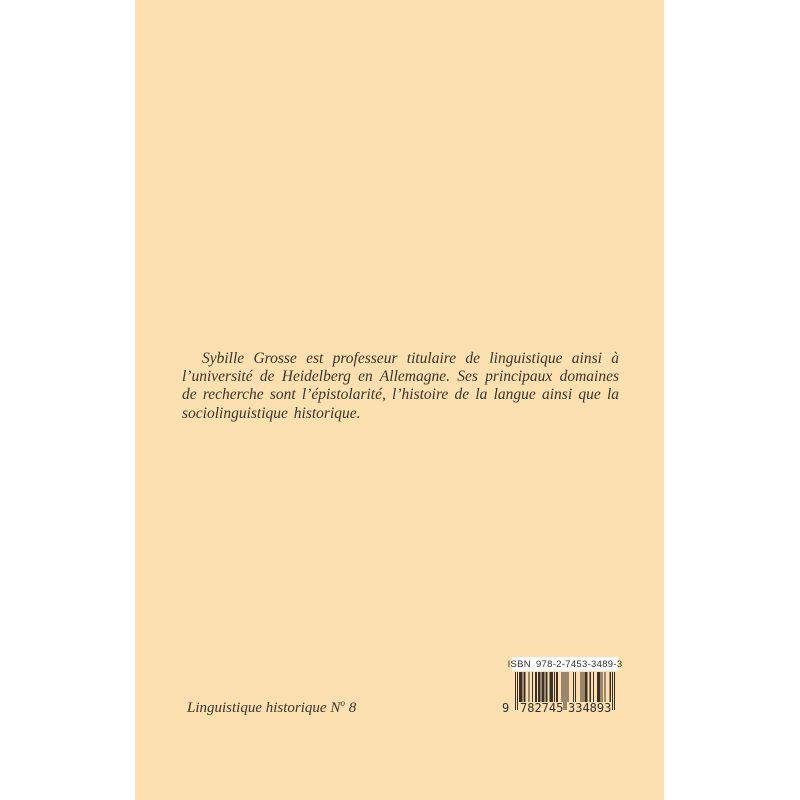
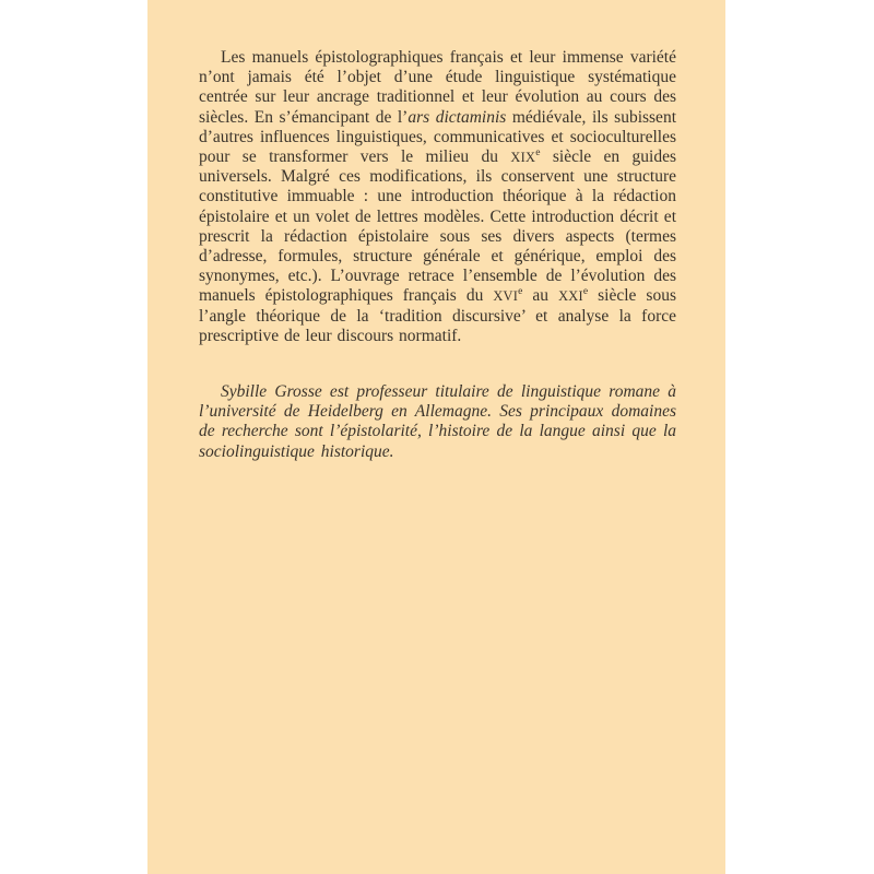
+ Les manuels épistolographiques français et leur immense variété n’ont jamais été l’objet d’une étude linguistique systématique centrée sur leur ancrage traditionnel et leur évolution au cours des siècles. En s’émancipant de l’ars dictaminis médiévale, ils subissent d’autres influences linguistiques, communicatives et socioculturelles pour se transformer vers le milieu du XIXe siècle en guides universels. Malgré ces modifications, ils conservent une structure constitutive immuable : une introduction théorique à la rédaction épistolaire et un volet de lettres modèles. Cette introduction décrit et prescrit la rédaction épistolaire sous ses divers aspects (termes d’adresse, formules, structure générale et générique, emploi des synonymes, etc.). L’ouvrage retrace l’ensemble de l’évolution des manuels épistolographiques français du XVIe au XXIe siècle sous l’angle théorique de la ‘tradition discursive’ et analyse la force prescriptive de leur discours normatif.
- Sybille Grosse est professeur titulaire de linguistique ainsi à l’université de Heidelberg en Allemagne. Ses principaux domaines de recherche sont l’épistolarité, l’histoire de la langue ainsi que la sociolinguistique historique.
+ Sybille Grosse est professeur titulaire de linguistique romane à l’université de Heidelberg en Allemagne. Ses principaux domaines de recherche sont l’épistolarité, l’histoire de la langue ainsi que la sociolinguistique historique.
- Linguistique historique No 8
- ISBN
- 978-2-7453-3489-3
- 9
- 782745
- 334893
